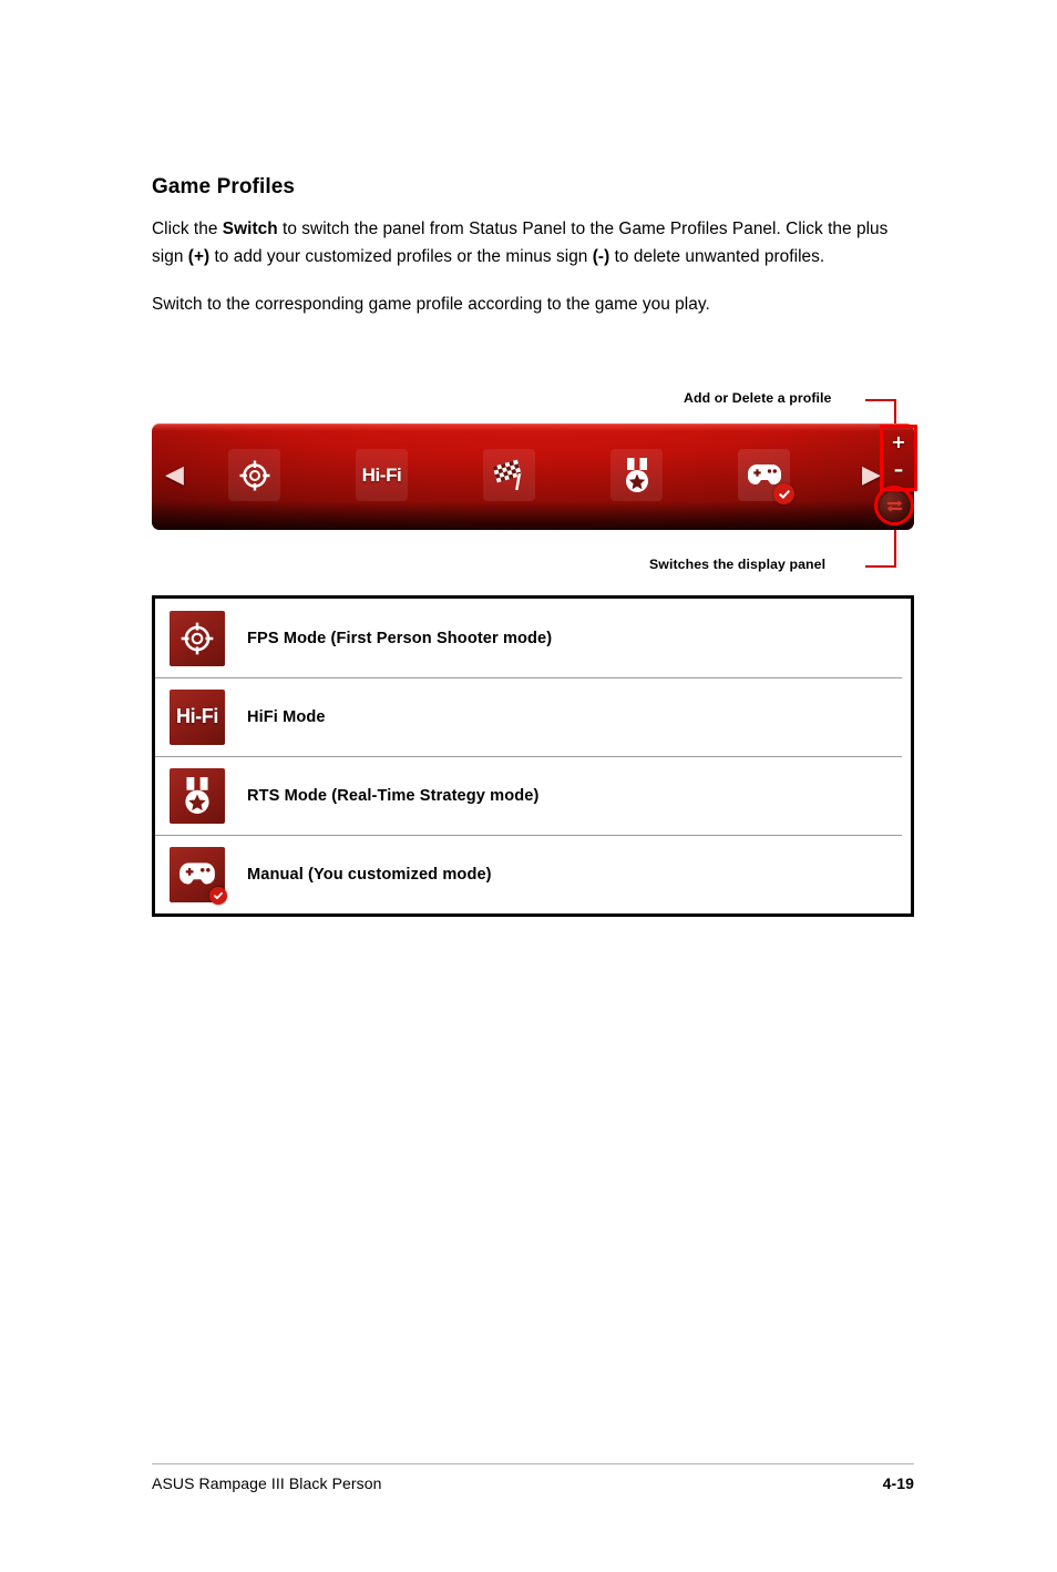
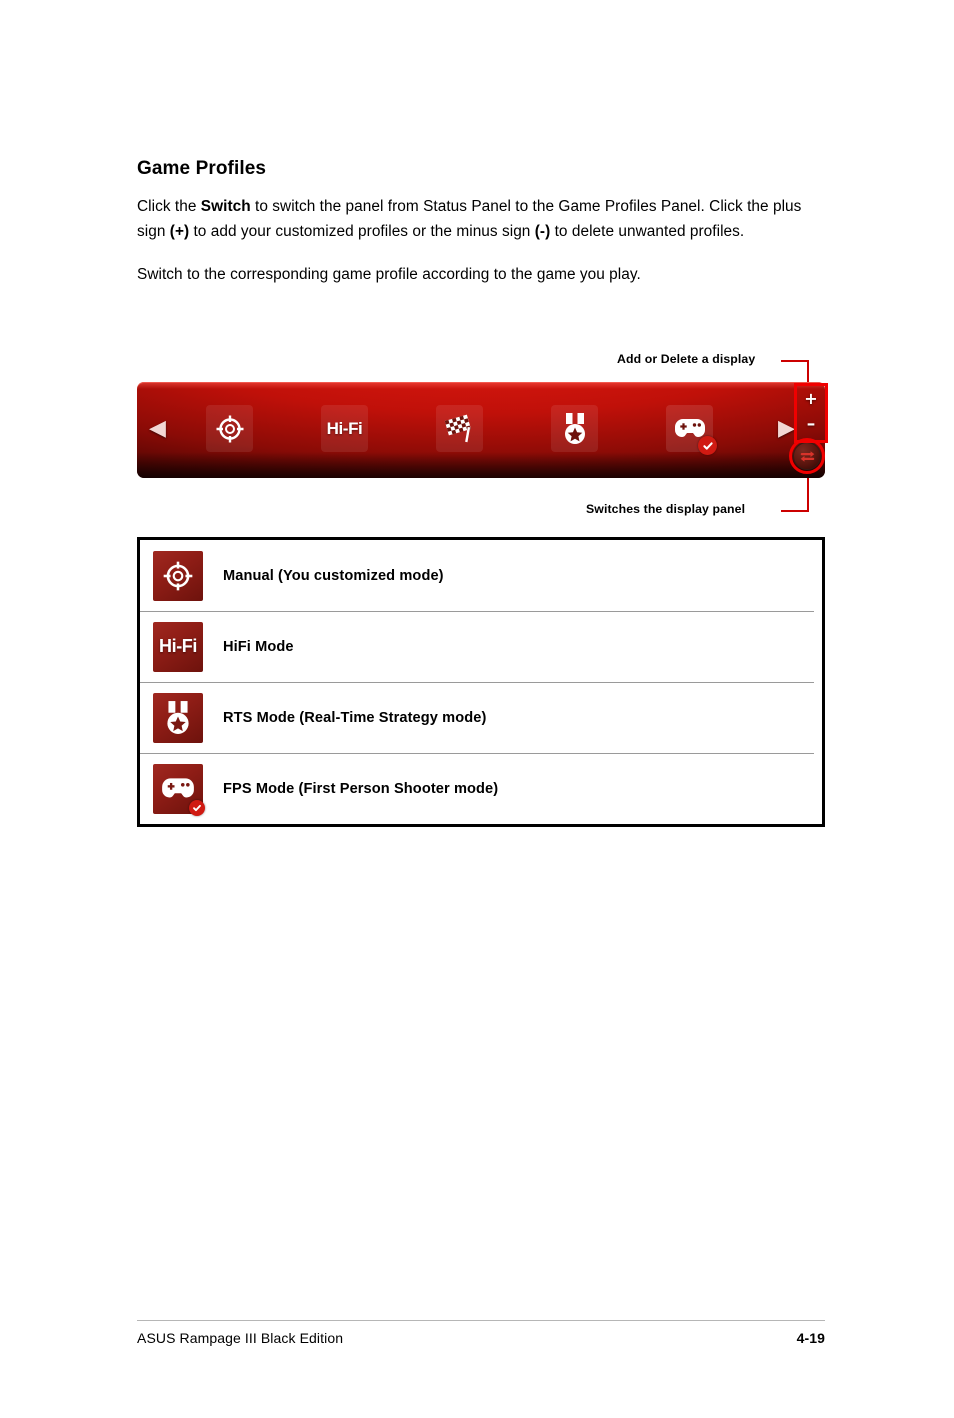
  Game Profiles
  Click the Switch to switch the panel from Status Panel to the Game Profiles Panel. Click the plus sign (+) to add your customized profiles or the minus sign (-) to delete unwanted profiles.
  Switch to the corresponding game profile according to the game you play.
- Add or Delete a profile
+ Add or Delete a display
  Switches the display panel
  ◀
  ▶
  Hi-Fi
  +
  –
- FPS Mode (First Person Shooter mode)
+ Manual (You customized mode)
  Hi-Fi
  HiFi Mode
  RTS Mode (Real-Time Strategy mode)
- Manual (You customized mode)
+ FPS Mode (First Person Shooter mode)
- ASUS Rampage III Black Person
+ ASUS Rampage III Black Edition
  4-19
